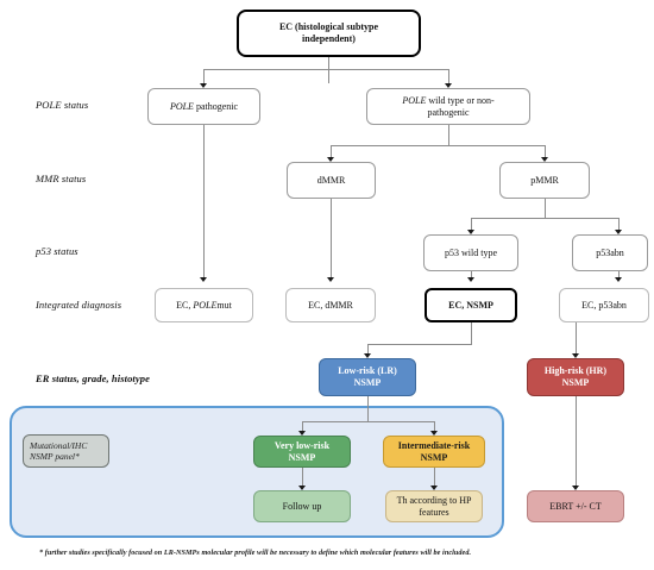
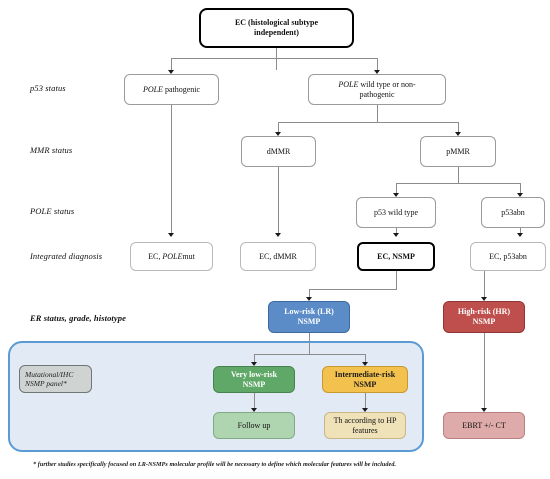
- POLE status
+ p53 status
  MMR status
- p53 status
+ POLE status
  Integrated diagnosis
  ER status, grade, histotype
  EC (histological subtype
  independent)
  POLE pathogenic
  POLE wild type or non-
  pathogenic
  dMMR
  pMMR
  p53 wild type
  p53abn
  EC, POLEmut
  EC, dMMR
  EC, NSMP
  EC, p53abn
  Low-risk (LR)
  NSMP
  High-risk (HR)
  NSMP
  Mutational/IHC
  NSMP panel*
  Very low-risk
  NSMP
  Intermediate-risk
  NSMP
  Follow up
  Th according to HP
  features
  EBRT +/- CT
